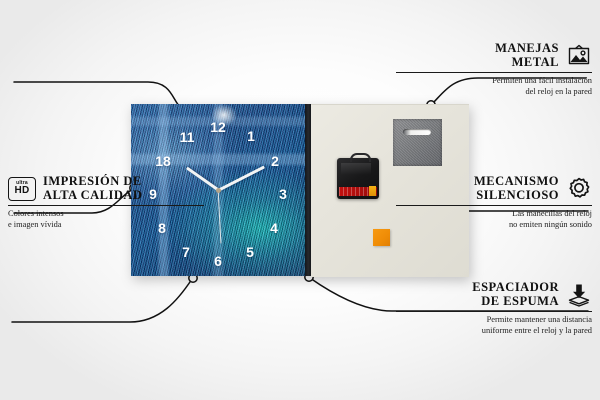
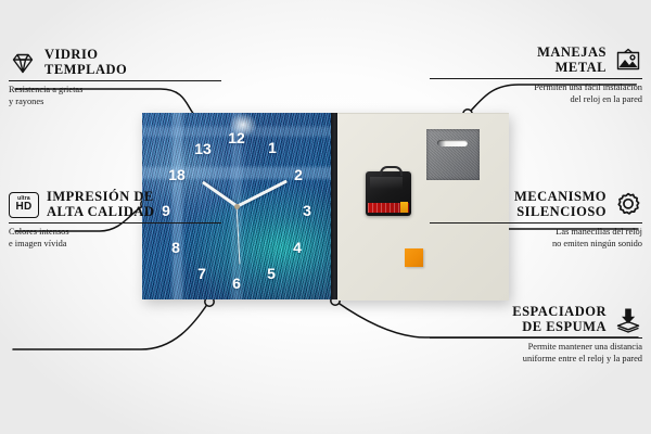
  12
  1
  2
  3
  4
  5
  6
  7
  8
  9
  18
- 11
+ 13
+ VIDRIO
+ TEMPLADO
+ Resistencia a grietas
+ y rayones
  HD
  IMPRESIÓN DE
  ALTA CALIDAD
  Colores intensos
  e imagen vívida
  MANEJAS
  METAL
  Permiten una fácil instalación
  del reloj en la pared
  MECANISMO
  SILENCIOSO
  Las manecillas del reloj
  no emiten ningún sonido
  ESPACIADOR
  DE ESPUMA
  Permite mantener una distancia
  uniforme entre el reloj y la pared
